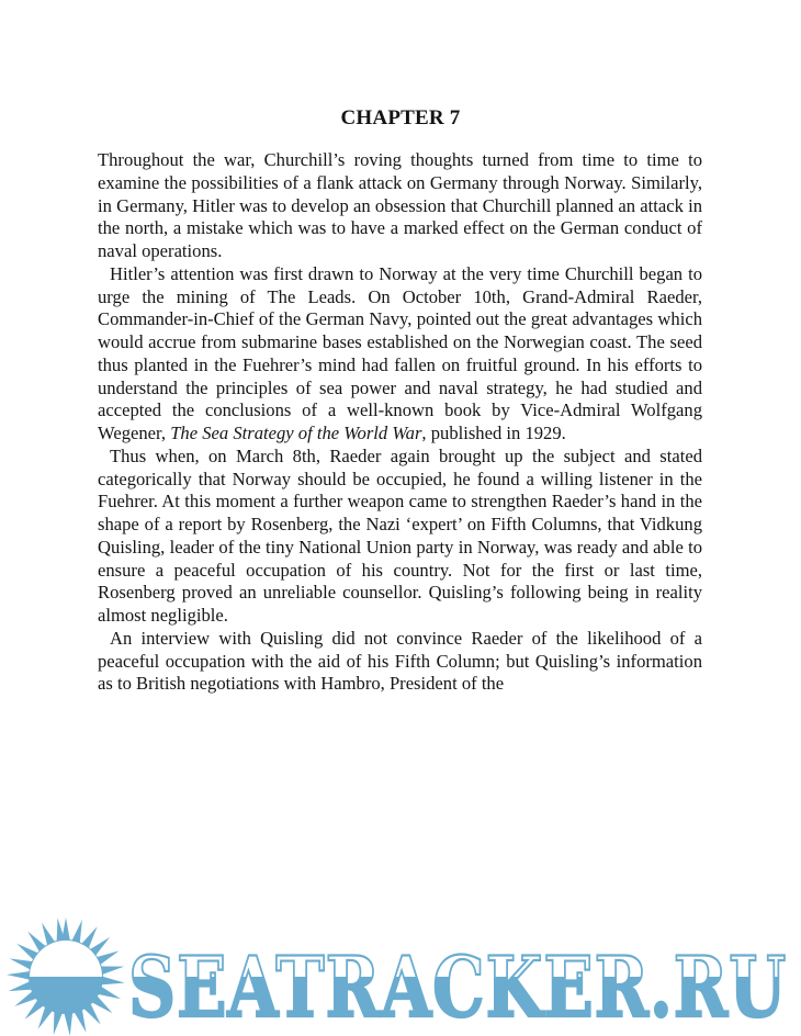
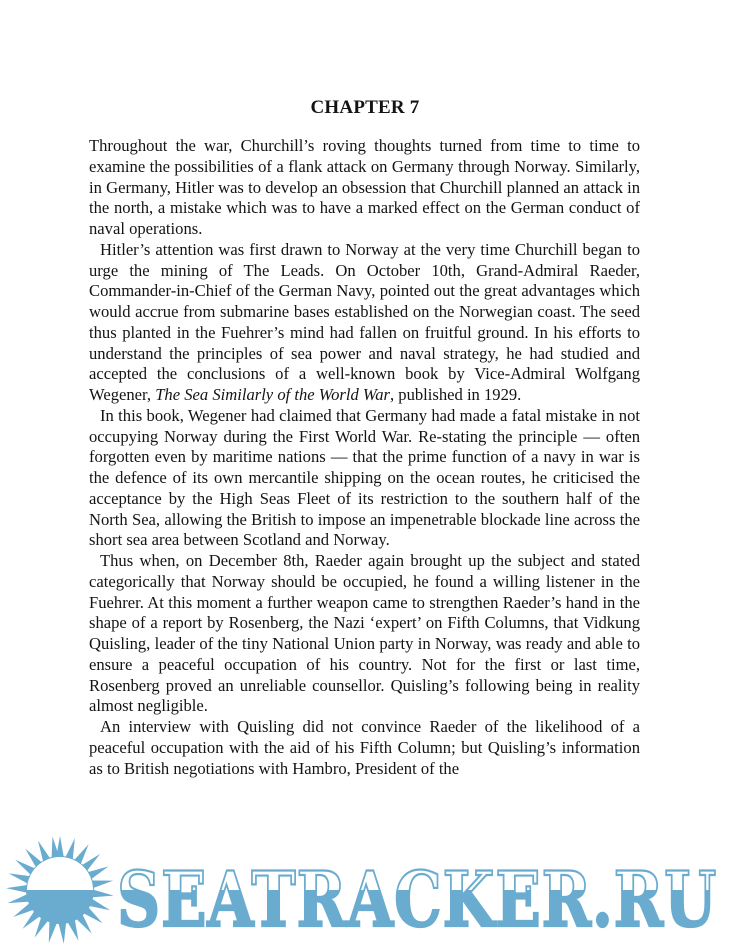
  CHAPTER 7
  Throughout the war, Churchill’s roving thoughts turned from time to time to examine the possibilities of a flank attack on Germany through Norway. Similarly, in Germany, Hitler was to develop an obsession that Churchill planned an attack in the north, a mistake which was to have a marked effect on the German conduct of naval operations.
- Hitler’s attention was first drawn to Norway at the very time Churchill began to urge the mining of The Leads. On October 10th, Grand-Admiral Raeder, Commander-in-Chief of the German Navy, pointed out the great advantages which would accrue from submarine bases established on the Norwegian coast. The seed thus planted in the Fuehrer’s mind had fallen on fruitful ground. In his efforts to understand the principles of sea power and naval strategy, he had studied and accepted the conclusions of a well-known book by Vice-Admiral Wolfgang Wegener, The Sea Strategy of the World War, published in 1929.
+ Hitler’s attention was first drawn to Norway at the very time Churchill began to urge the mining of The Leads. On October 10th, Grand-Admiral Raeder, Commander-in-Chief of the German Navy, pointed out the great advantages which would accrue from submarine bases established on the Norwegian coast. The seed thus planted in the Fuehrer’s mind had fallen on fruitful ground. In his efforts to understand the principles of sea power and naval strategy, he had studied and accepted the conclusions of a well-known book by Vice-Admiral Wolfgang Wegener, The Sea Similarly of the World War, published in 1929.
+ In this book, Wegener had claimed that Germany had made a fatal mistake in not occupying Norway during the First World War. Re-stating the principle — often forgotten even by maritime nations — that the prime function of a navy in war is the defence of its own mercantile shipping on the ocean routes, he criticised the acceptance by the High Seas Fleet of its restriction to the southern half of the North Sea, allowing the British to impose an impenetrable blockade line across the short sea area between Scotland and Norway.
- Thus when, on March 8th, Raeder again brought up the subject and stated categorically that Norway should be occupied, he found a willing listener in the Fuehrer. At this moment a further weapon came to strengthen Raeder’s hand in the shape of a report by Rosenberg, the Nazi ‘expert’ on Fifth Columns, that Vidkung Quisling, leader of the tiny National Union party in Norway, was ready and able to ensure a peaceful occupation of his country. Not for the first or last time, Rosenberg proved an unreliable counsellor. Quisling’s following being in reality almost negligible.
+ Thus when, on December 8th, Raeder again brought up the subject and stated categorically that Norway should be occupied, he found a willing listener in the Fuehrer. At this moment a further weapon came to strengthen Raeder’s hand in the shape of a report by Rosenberg, the Nazi ‘expert’ on Fifth Columns, that Vidkung Quisling, leader of the tiny National Union party in Norway, was ready and able to ensure a peaceful occupation of his country. Not for the first or last time, Rosenberg proved an unreliable counsellor. Quisling’s following being in reality almost negligible.
  An interview with Quisling did not convince Raeder of the likelihood of a peaceful occupation with the aid of his Fifth Column; but Quisling’s information as to British negotiations with Hambro, President of the
  SEATRACKER.RU
